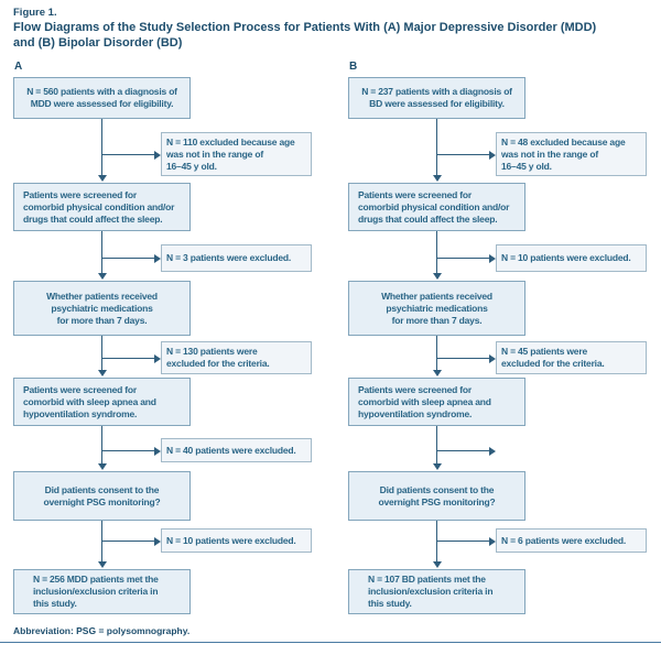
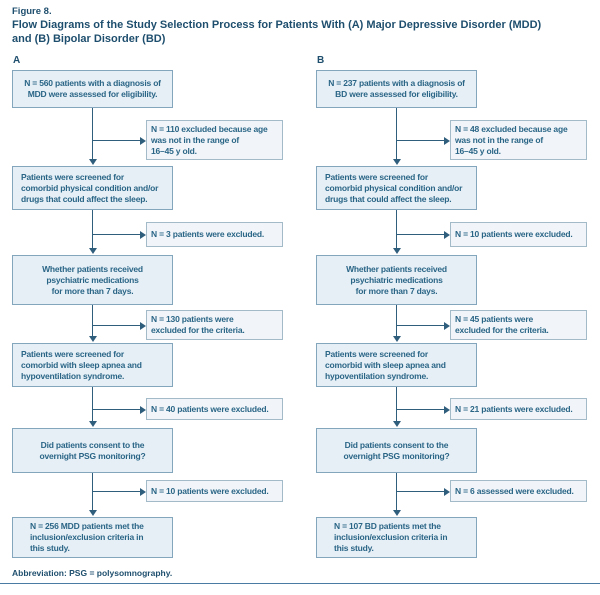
- Figure 1.
+ Figure 8.
  Flow Diagrams of the Study Selection Process for Patients With (A) Major Depressive Disorder (MDD)
  and (B) Bipolar Disorder (BD)
  A
  N = 560 patients with a diagnosis of
  MDD were assessed for eligibility.
  N = 110 excluded because age
  was not in the range of
  16–45 y old.
  Patients were screened for
  comorbid physical condition and/or
  drugs that could affect the sleep.
  N = 3 patients were excluded.
  Whether patients received
  psychiatric medications
  for more than 7 days.
  N = 130 patients were
  excluded for the criteria.
  Patients were screened for
  comorbid with sleep apnea and
  hypoventilation syndrome.
  N = 40 patients were excluded.
  Did patients consent to the
  overnight PSG monitoring?
  N = 10 patients were excluded.
  N = 256 MDD patients met the
  inclusion/exclusion criteria in
  this study.
  B
  N = 237 patients with a diagnosis of
  BD were assessed for eligibility.
  N = 48 excluded because age
  was not in the range of
  16–45 y old.
  Patients were screened for
  comorbid physical condition and/or
  drugs that could affect the sleep.
  N = 10 patients were excluded.
  Whether patients received
  psychiatric medications
  for more than 7 days.
  N = 45 patients were
  excluded for the criteria.
  Patients were screened for
  comorbid with sleep apnea and
  hypoventilation syndrome.
+ N = 21 patients were excluded.
  Did patients consent to the
  overnight PSG monitoring?
- N = 6 patients were excluded.
+ N = 6 assessed were excluded.
  N = 107 BD patients met the
  inclusion/exclusion criteria in
  this study.
  Abbreviation: PSG = polysomnography.
